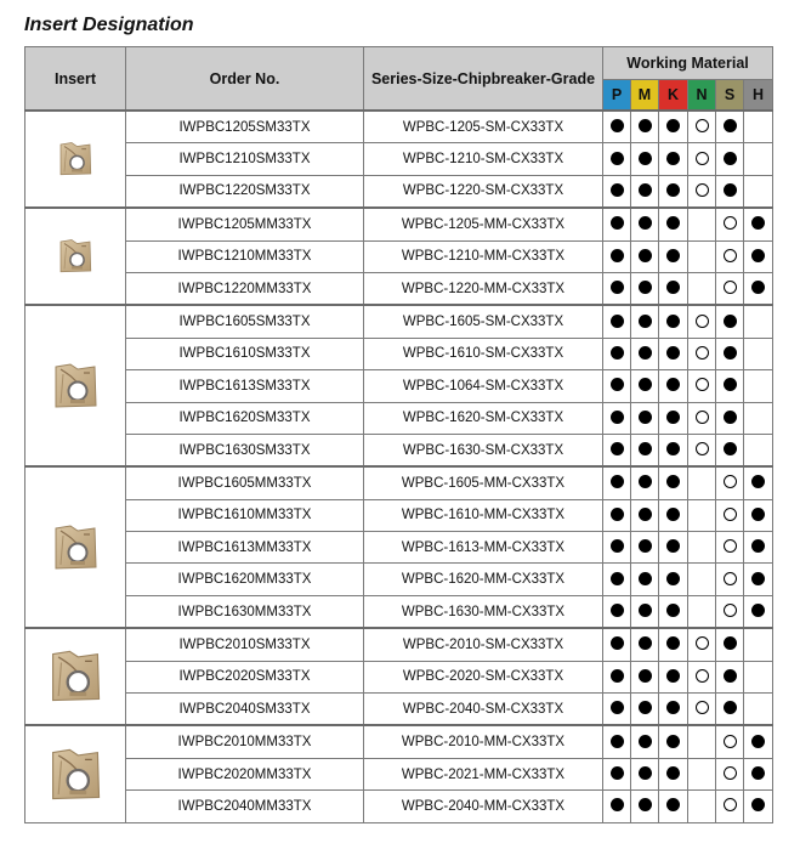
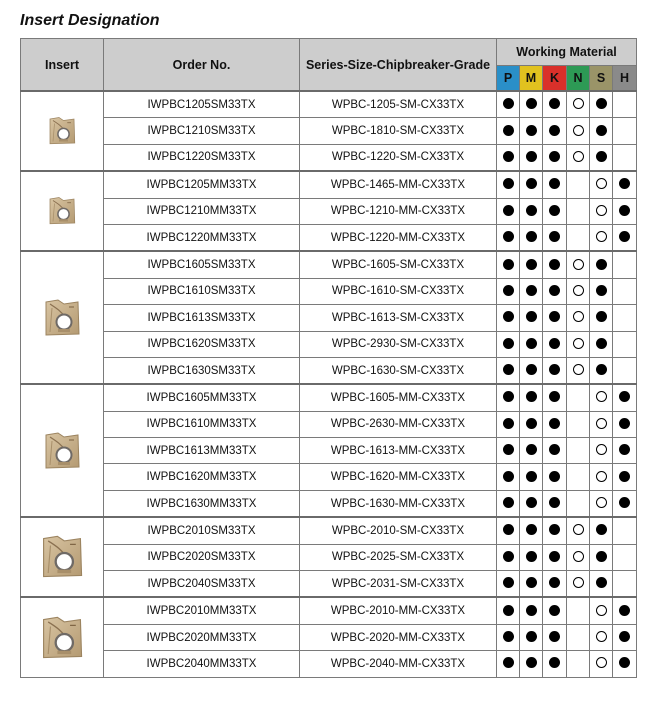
  Insert Designation
  Insert	Order No.	Series-Size-Chipbreaker-Grade	Working Material
  P	M	K	N	S	H
  	IWPBC1205SM33TX	WPBC-1205-SM-CX33TX
- IWPBC1210SM33TX	WPBC-1210-SM-CX33TX
+ IWPBC1210SM33TX	WPBC-1810-SM-CX33TX
  IWPBC1220SM33TX	WPBC-1220-SM-CX33TX
- 	IWPBC1205MM33TX	WPBC-1205-MM-CX33TX
+ 	IWPBC1205MM33TX	WPBC-1465-MM-CX33TX
  IWPBC1210MM33TX	WPBC-1210-MM-CX33TX
  IWPBC1220MM33TX	WPBC-1220-MM-CX33TX
  	IWPBC1605SM33TX	WPBC-1605-SM-CX33TX
  IWPBC1610SM33TX	WPBC-1610-SM-CX33TX
- IWPBC1613SM33TX	WPBC-1064-SM-CX33TX
+ IWPBC1613SM33TX	WPBC-1613-SM-CX33TX
- IWPBC1620SM33TX	WPBC-1620-SM-CX33TX
+ IWPBC1620SM33TX	WPBC-2930-SM-CX33TX
  IWPBC1630SM33TX	WPBC-1630-SM-CX33TX
  	IWPBC1605MM33TX	WPBC-1605-MM-CX33TX
- IWPBC1610MM33TX	WPBC-1610-MM-CX33TX
+ IWPBC1610MM33TX	WPBC-2630-MM-CX33TX
  IWPBC1613MM33TX	WPBC-1613-MM-CX33TX
  IWPBC1620MM33TX	WPBC-1620-MM-CX33TX
  IWPBC1630MM33TX	WPBC-1630-MM-CX33TX
  	IWPBC2010SM33TX	WPBC-2010-SM-CX33TX
- IWPBC2020SM33TX	WPBC-2020-SM-CX33TX
+ IWPBC2020SM33TX	WPBC-2025-SM-CX33TX
- IWPBC2040SM33TX	WPBC-2040-SM-CX33TX
+ IWPBC2040SM33TX	WPBC-2031-SM-CX33TX
  	IWPBC2010MM33TX	WPBC-2010-MM-CX33TX
- IWPBC2020MM33TX	WPBC-2021-MM-CX33TX
+ IWPBC2020MM33TX	WPBC-2020-MM-CX33TX
  IWPBC2040MM33TX	WPBC-2040-MM-CX33TX
